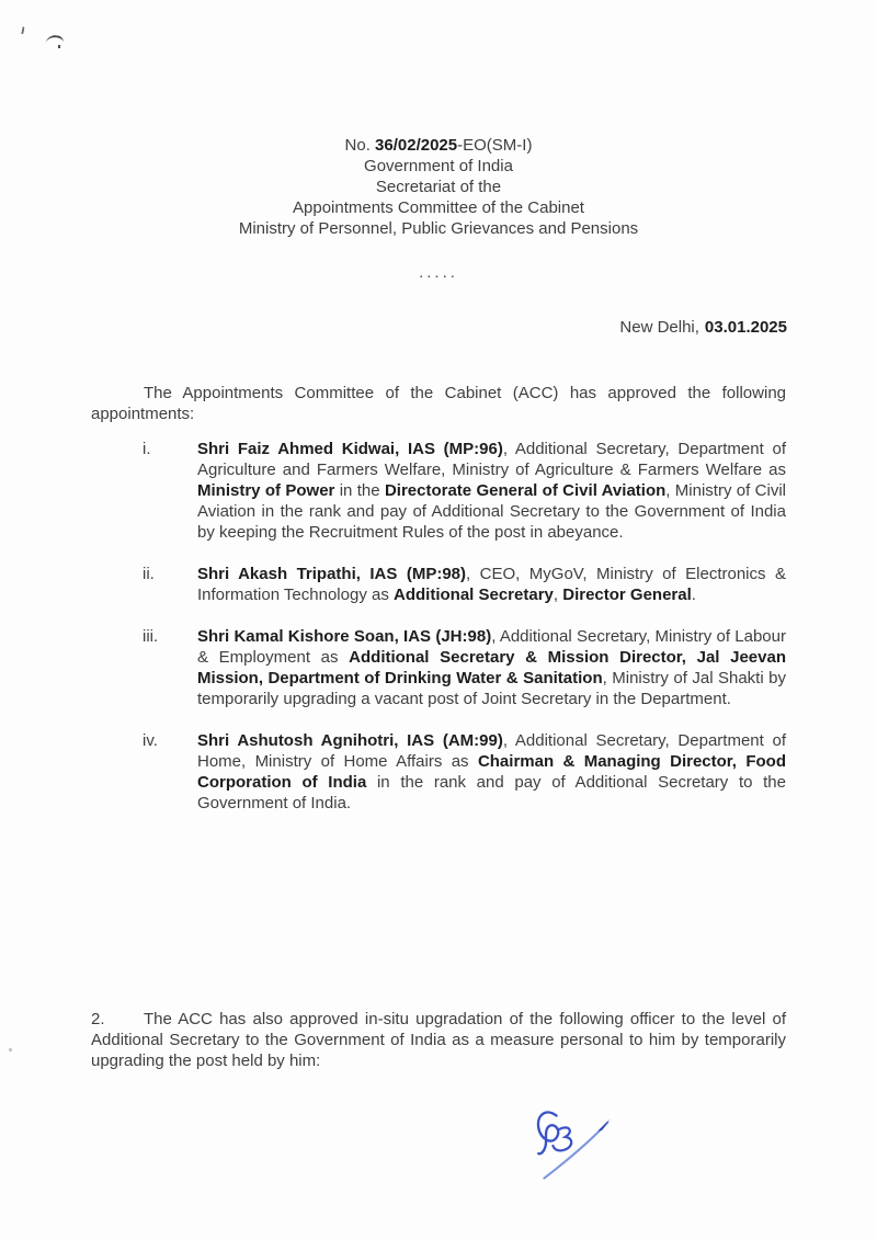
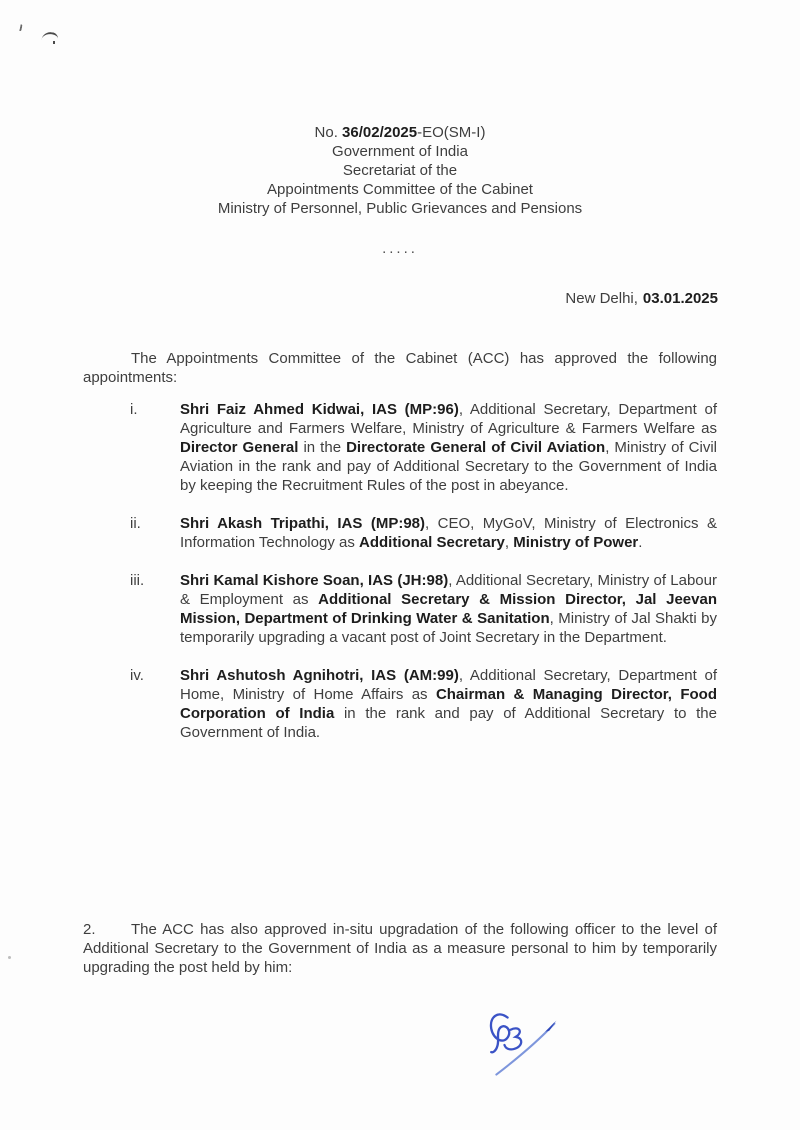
  No. 36/02/2025-EO(SM-I)
  Government of India
  Secretariat of the
  Appointments Committee of the Cabinet
  Ministry of Personnel, Public Grievances and Pensions
  .....
  New Delhi, 03.01.2025
  The Appointments Committee of the Cabinet (ACC) has approved the following appointments:
  i.
- Shri Faiz Ahmed Kidwai, IAS (MP:96), Additional Secretary, Department of Agriculture and Farmers Welfare, Ministry of Agriculture & Farmers Welfare as Ministry of Power in the Directorate General of Civil Aviation, Ministry of Civil Aviation in the rank and pay of Additional Secretary to the Government of India by keeping the Recruitment Rules of the post in abeyance.
+ Shri Faiz Ahmed Kidwai, IAS (MP:96), Additional Secretary, Department of Agriculture and Farmers Welfare, Ministry of Agriculture & Farmers Welfare as Director General in the Directorate General of Civil Aviation, Ministry of Civil Aviation in the rank and pay of Additional Secretary to the Government of India by keeping the Recruitment Rules of the post in abeyance.
  ii.
- Shri Akash Tripathi, IAS (MP:98), CEO, MyGoV, Ministry of Electronics & Information Technology as Additional Secretary, Director General.
+ Shri Akash Tripathi, IAS (MP:98), CEO, MyGoV, Ministry of Electronics & Information Technology as Additional Secretary, Ministry of Power.
  iii.
  Shri Kamal Kishore Soan, IAS (JH:98), Additional Secretary, Ministry of Labour & Employment as Additional Secretary & Mission Director, Jal Jeevan Mission, Department of Drinking Water & Sanitation, Ministry of Jal Shakti by temporarily upgrading a vacant post of Joint Secretary in the Department.
  iv.
  Shri Ashutosh Agnihotri, IAS (AM:99), Additional Secretary, Department of Home, Ministry of Home Affairs as Chairman & Managing Director, Food Corporation of India in the rank and pay of Additional Secretary to the Government of India.
  2. The ACC has also approved in-situ upgradation of the following officer to the level of Additional Secretary to the Government of India as a measure personal to him by temporarily upgrading the post held by him:
